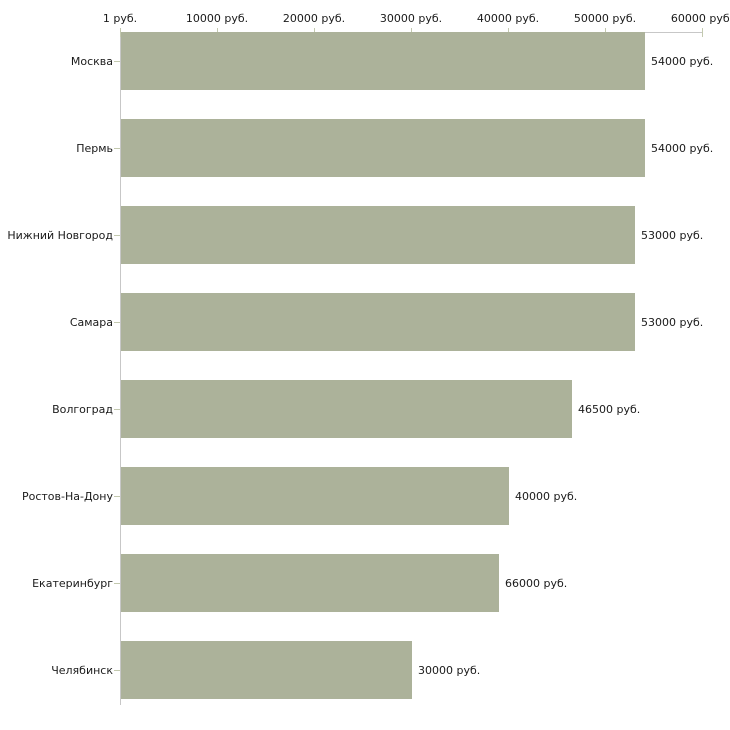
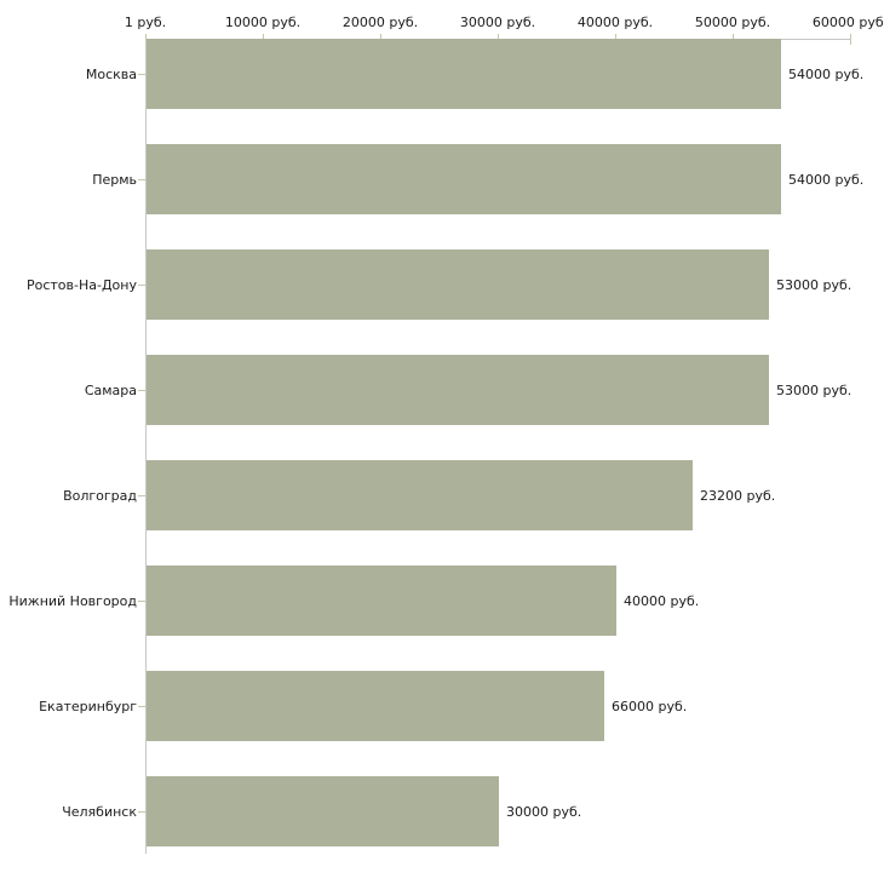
  1 руб.
  10000 руб.
  20000 руб.
  30000 руб.
  40000 руб.
  50000 руб.
  60000 руб
  Москва
  54000 руб.
  Пермь
  54000 руб.
- Нижний Новгород
+ Ростов-На-Дону
  53000 руб.
  Самара
  53000 руб.
  Волгоград
- 46500 руб.
+ 23200 руб.
- Ростов-На-Дону
+ Нижний Новгород
  40000 руб.
  Екатеринбург
  66000 руб.
  Челябинск
  30000 руб.
